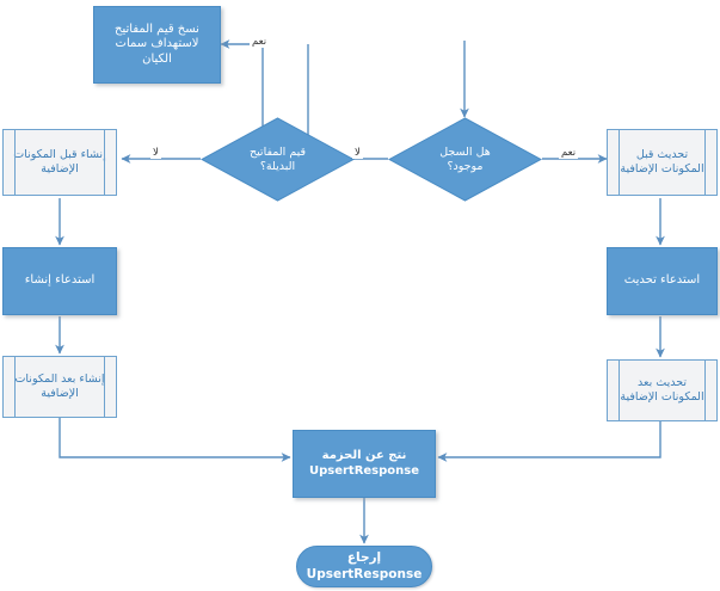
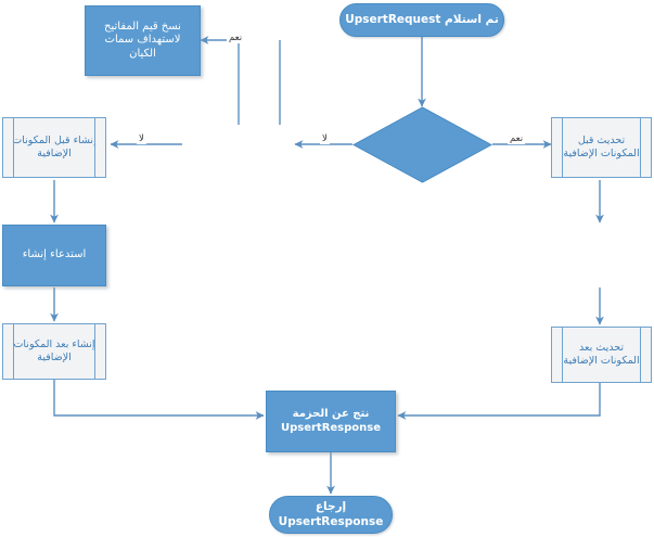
+ تم استلام UpsertRequest
  نسخ قيم المفاتيح
  لاستهداف سمات الكيان
- هل السجل
- موجود؟
- قيم المفاتيح
- البديلة؟
  إنشاء قبل المكونات
  الإضافية
  تحديث قبل
  المكونات الإضافية
  استدعاء إنشاء
- استدعاء تحديث
  إنشاء بعد المكونات
  الإضافية
  تحديث بعد
  المكونات الإضافية
  نتج عن الحزمة
  UpsertResponse
  إرجاع
  UpsertResponse
  نعم
  لا
  لا
  نعم
